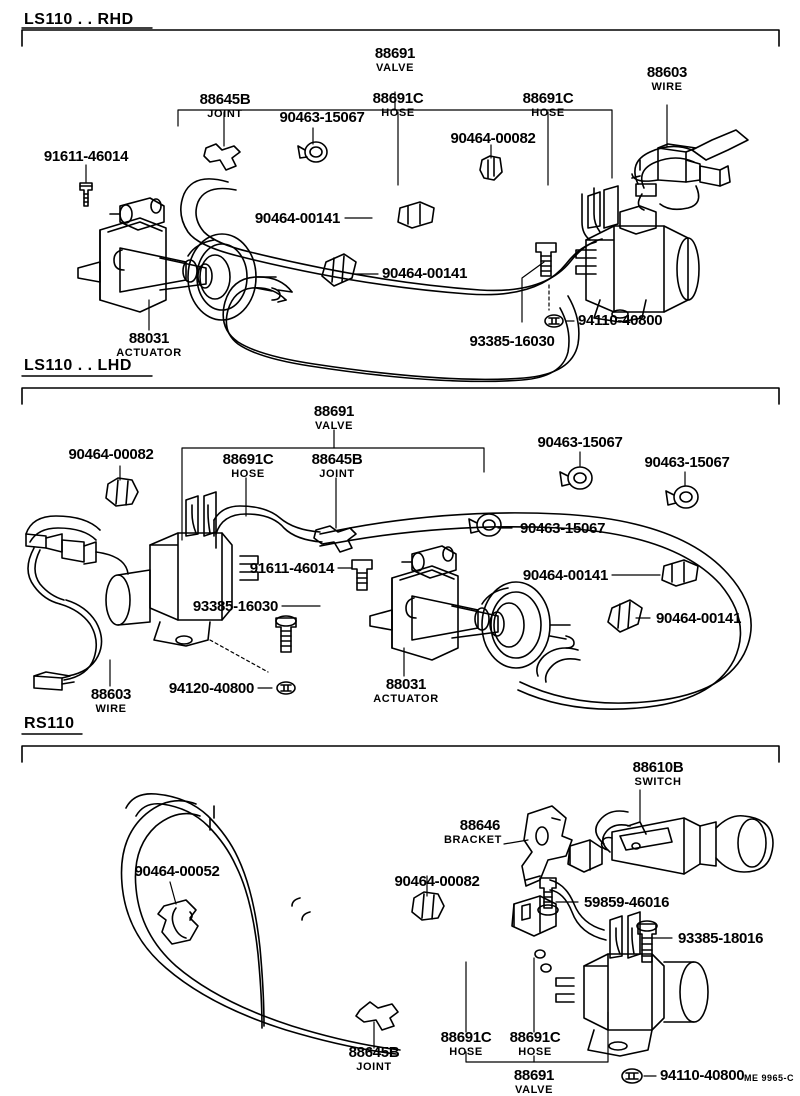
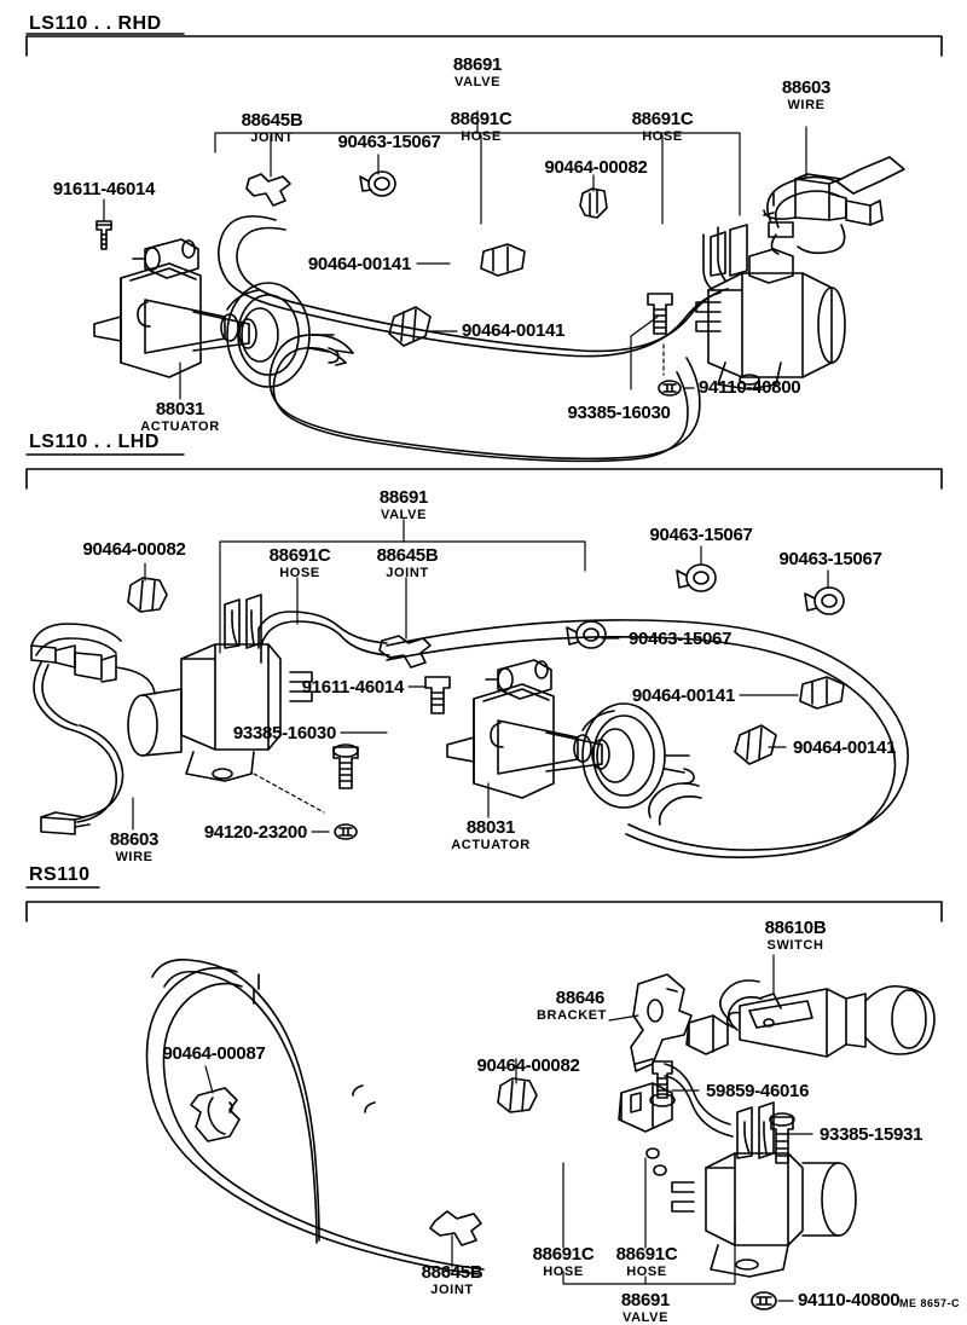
  LS110 . . RHD
  LS110 . . LHD
  RS110
  88691
  VALVE
  88645B
  JOINT
  90463-15067
  88691C
  HOSE
  88691C
  HOSE
  90464-00082
  88603
  WIRE
  91611-46014
  90464-00141
  90464-00141
  88031
  ACTUATOR
  93385-16030
  94110-40800
  88691
  VALVE
  90464-00082
  88691C
  HOSE
  88645B
  JOINT
  90463-15067
  90463-15067
  90463-15067
  91611-46014
  93385-16030
  90464-00141
  90464-00141
  88603
  WIRE
- 94120-40800
+ 94120-23200
  88031
  ACTUATOR
  88610B
  SWITCH
  88646
  BRACKET
  90464-00082
- 90464-00052
+ 90464-00087
  59859-46016
- 93385-18016
+ 93385-15931
  88645B
  JOINT
  88691C
  HOSE
  88691C
  HOSE
  88691
  VALVE
  94110-40800
- ME 9965-C
+ ME 8657-C
